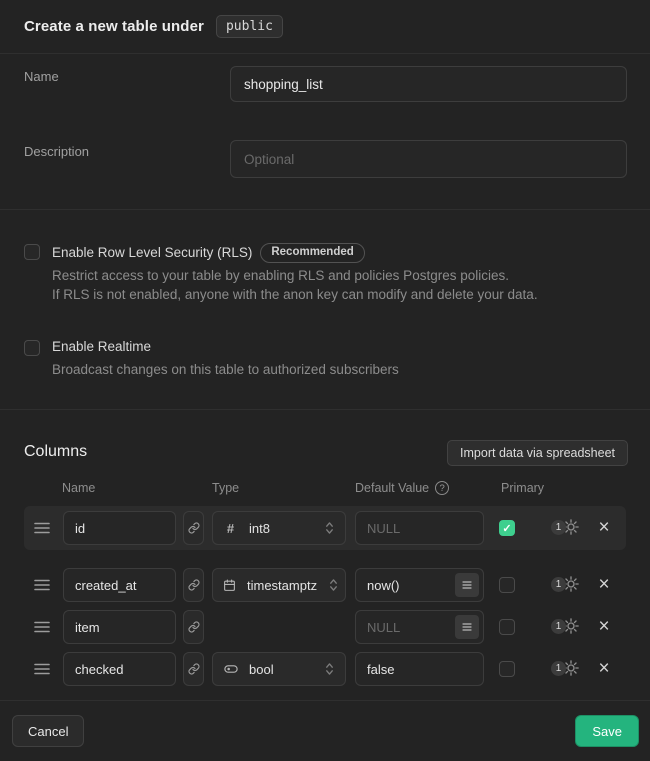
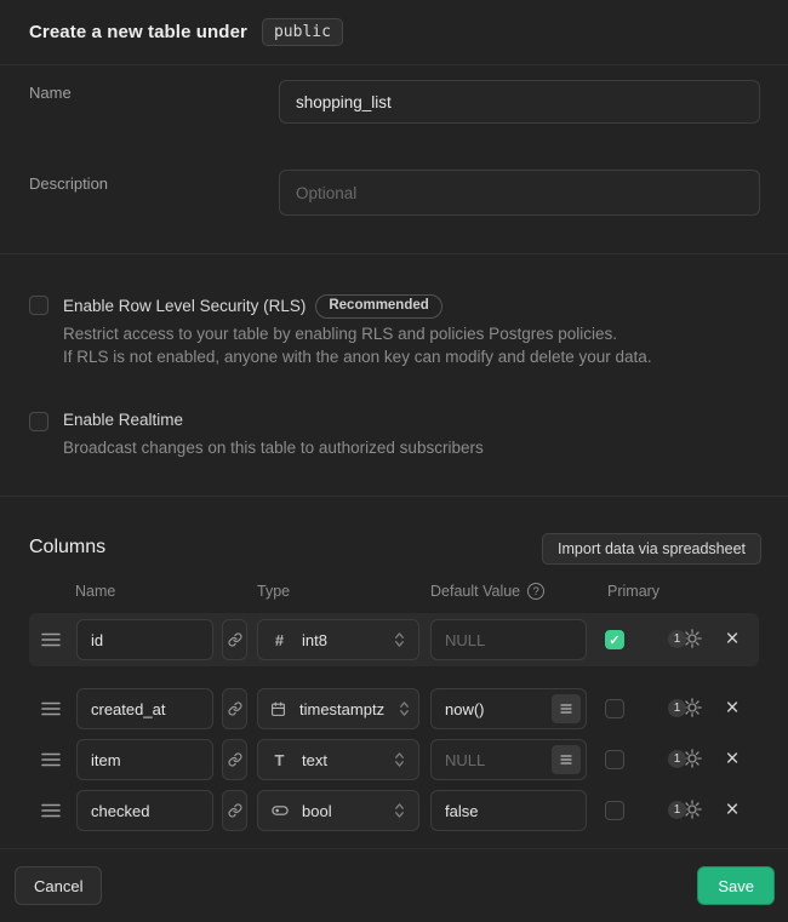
  Create a new table under
  public
  Name
  shopping_list
  Description
  Optional
  Enable Row Level Security (RLS)
  Recommended
  Restrict access to your table by enabling RLS and policies Postgres policies.
  If RLS is not enabled, anyone with the anon key can modify and delete your data.
  Enable Realtime
  Broadcast changes on this table to authorized subscribers
  Columns
  Import data via spreadsheet
  Name
  Type
  Default Value
  ?
  Primary
  id
  #
  int8
  NULL
  ✓
  1
  ×
  created_at
  timestamptz
  now()
  1
  ×
  item
+ T
+ text
  NULL
  1
  ×
  checked
  bool
  false
  1
  ×
  Cancel
  Save
